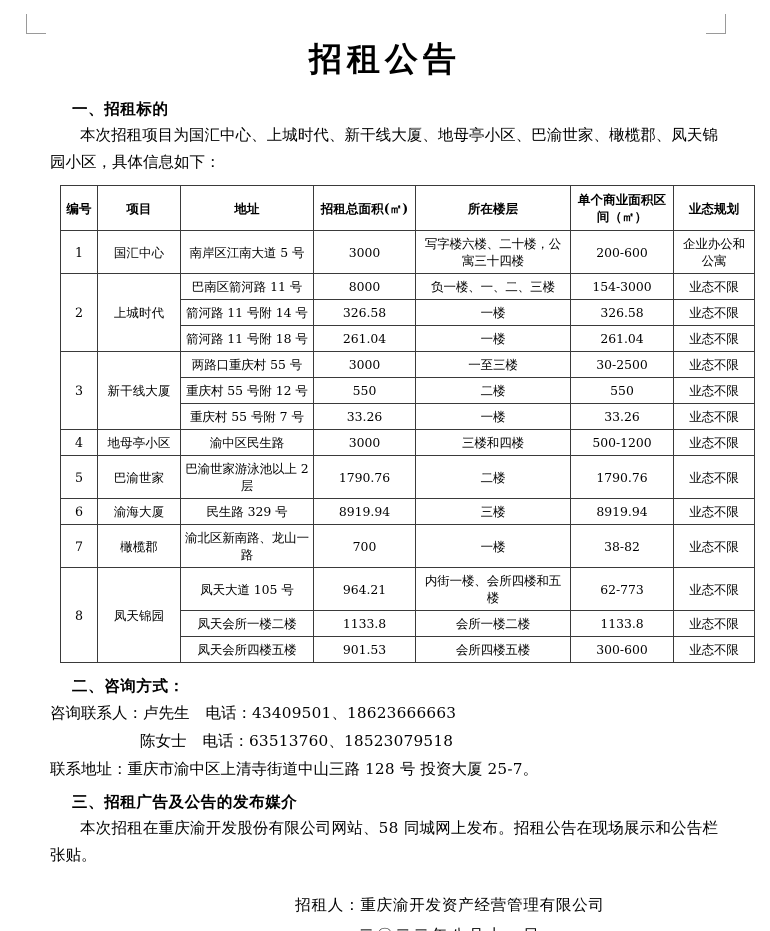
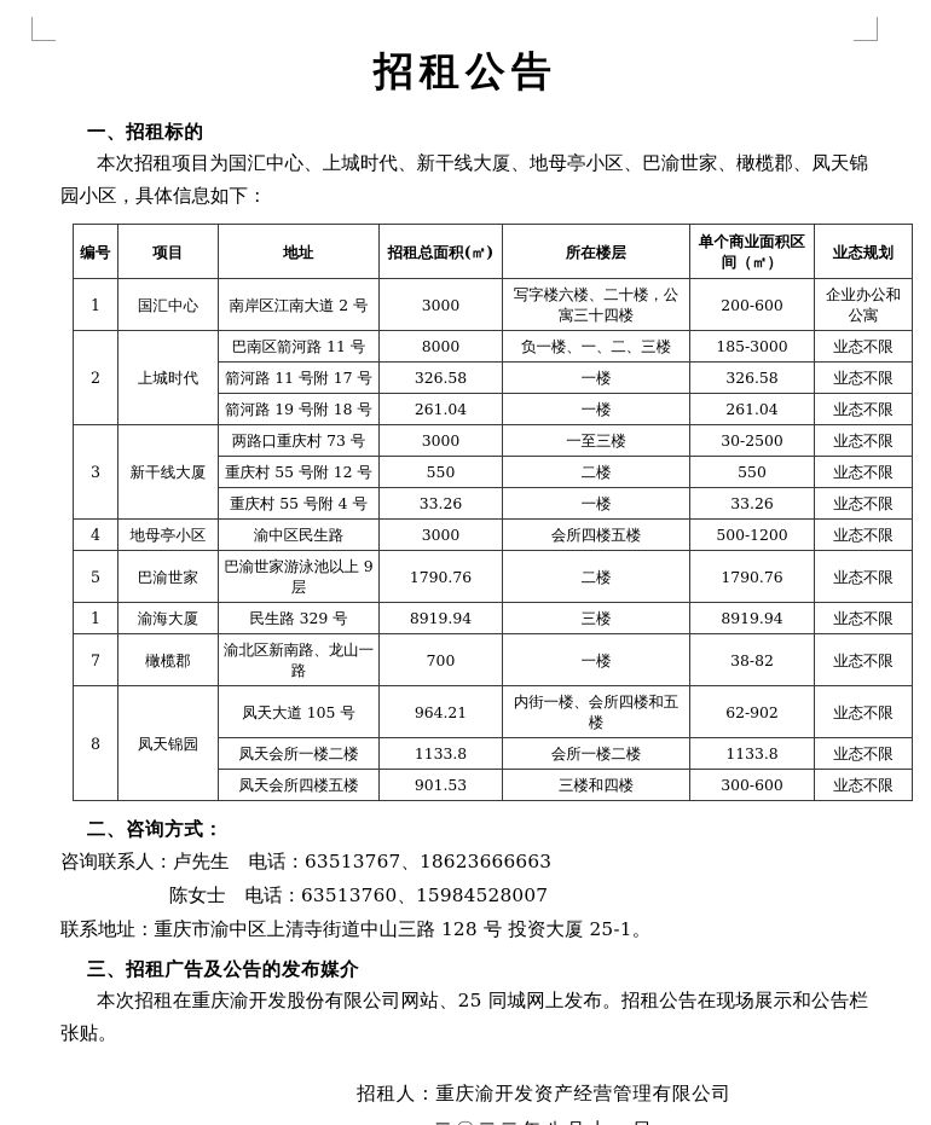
  招租公告
  一、招租标的
  本次招租项目为国汇中心、上城时代、新干线大厦、地母亭小区、巴渝世家、橄榄郡、凤天锦园小区，具体信息如下：
  编号	项目	地址	招租总面积(㎡)	所在楼层	单个商业面积区间（㎡）	业态规划
- 1	国汇中心	南岸区江南大道 5 号	3000	写字楼六楼、二十楼，公寓三十四楼	200-600	企业办公和公寓
+ 1	国汇中心	南岸区江南大道 2 号	3000	写字楼六楼、二十楼，公寓三十四楼	200-600	企业办公和公寓
- 2	上城时代	巴南区箭河路 11 号	8000	负一楼、一、二、三楼	154-3000	业态不限
+ 2	上城时代	巴南区箭河路 11 号	8000	负一楼、一、二、三楼	185-3000	业态不限
- 箭河路 11 号附 14 号	326.58	一楼	326.58	业态不限
+ 箭河路 11 号附 17 号	326.58	一楼	326.58	业态不限
- 箭河路 11 号附 18 号	261.04	一楼	261.04	业态不限
+ 箭河路 19 号附 18 号	261.04	一楼	261.04	业态不限
- 3	新干线大厦	两路口重庆村 55 号	3000	一至三楼	30-2500	业态不限
+ 3	新干线大厦	两路口重庆村 73 号	3000	一至三楼	30-2500	业态不限
  重庆村 55 号附 12 号	550	二楼	550	业态不限
- 重庆村 55 号附 7 号	33.26	一楼	33.26	业态不限
+ 重庆村 55 号附 4 号	33.26	一楼	33.26	业态不限
- 4	地母亭小区	渝中区民生路	3000	三楼和四楼	500-1200	业态不限
+ 4	地母亭小区	渝中区民生路	3000	会所四楼五楼	500-1200	业态不限
- 5	巴渝世家	巴渝世家游泳池以上 2 层	1790.76	二楼	1790.76	业态不限
+ 5	巴渝世家	巴渝世家游泳池以上 9 层	1790.76	二楼	1790.76	业态不限
- 6	渝海大厦	民生路 329 号	8919.94	三楼	8919.94	业态不限
+ 1	渝海大厦	民生路 329 号	8919.94	三楼	8919.94	业态不限
  7	橄榄郡	渝北区新南路、龙山一路	700	一楼	38-82	业态不限
- 8	凤天锦园	凤天大道 105 号	964.21	内街一楼、会所四楼和五楼	62-773	业态不限
+ 8	凤天锦园	凤天大道 105 号	964.21	内街一楼、会所四楼和五楼	62-902	业态不限
  凤天会所一楼二楼	1133.8	会所一楼二楼	1133.8	业态不限
- 凤天会所四楼五楼	901.53	会所四楼五楼	300-600	业态不限
+ 凤天会所四楼五楼	901.53	三楼和四楼	300-600	业态不限
  二、咨询方式：
- 咨询联系人：卢先生 电话：43409501、18623666663
+ 咨询联系人：卢先生 电话：63513767、18623666663
- 陈女士 电话：63513760、18523079518
+ 陈女士 电话：63513760、15984528007
- 联系地址：重庆市渝中区上清寺街道中山三路 128 号 投资大厦 25-7。
+ 联系地址：重庆市渝中区上清寺街道中山三路 128 号 投资大厦 25-1。
  三、招租广告及公告的发布媒介
- 本次招租在重庆渝开发股份有限公司网站、58 同城网上发布。招租公告在现场展示和公告栏张贴。
+ 本次招租在重庆渝开发股份有限公司网站、25 同城网上发布。招租公告在现场展示和公告栏张贴。
  招租人：重庆渝开发资产经营管理有限公司
